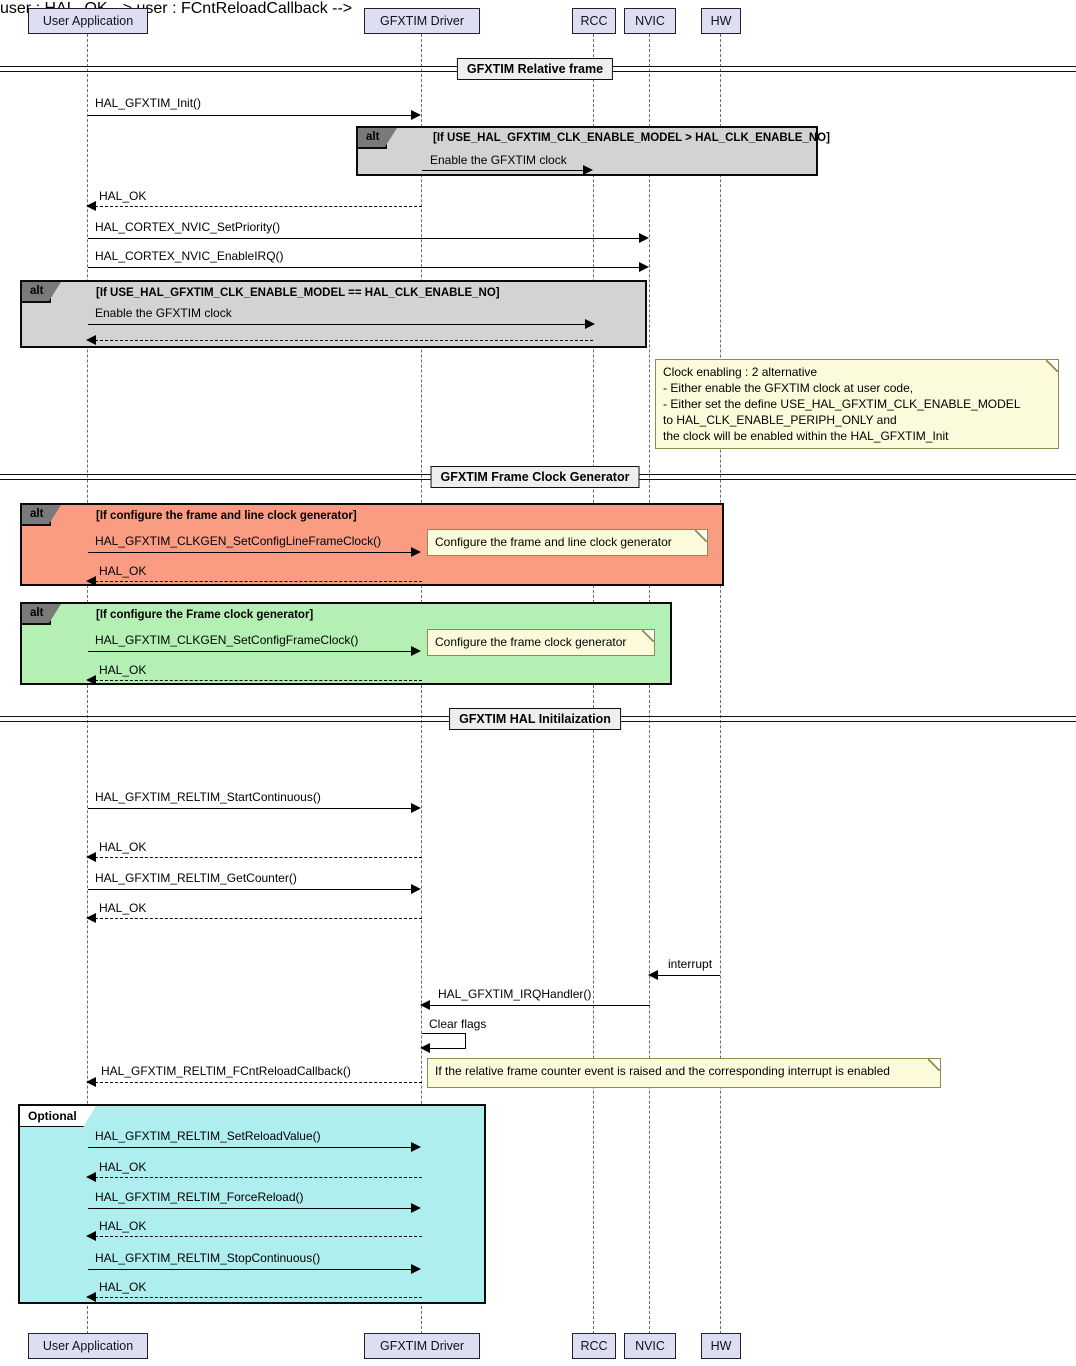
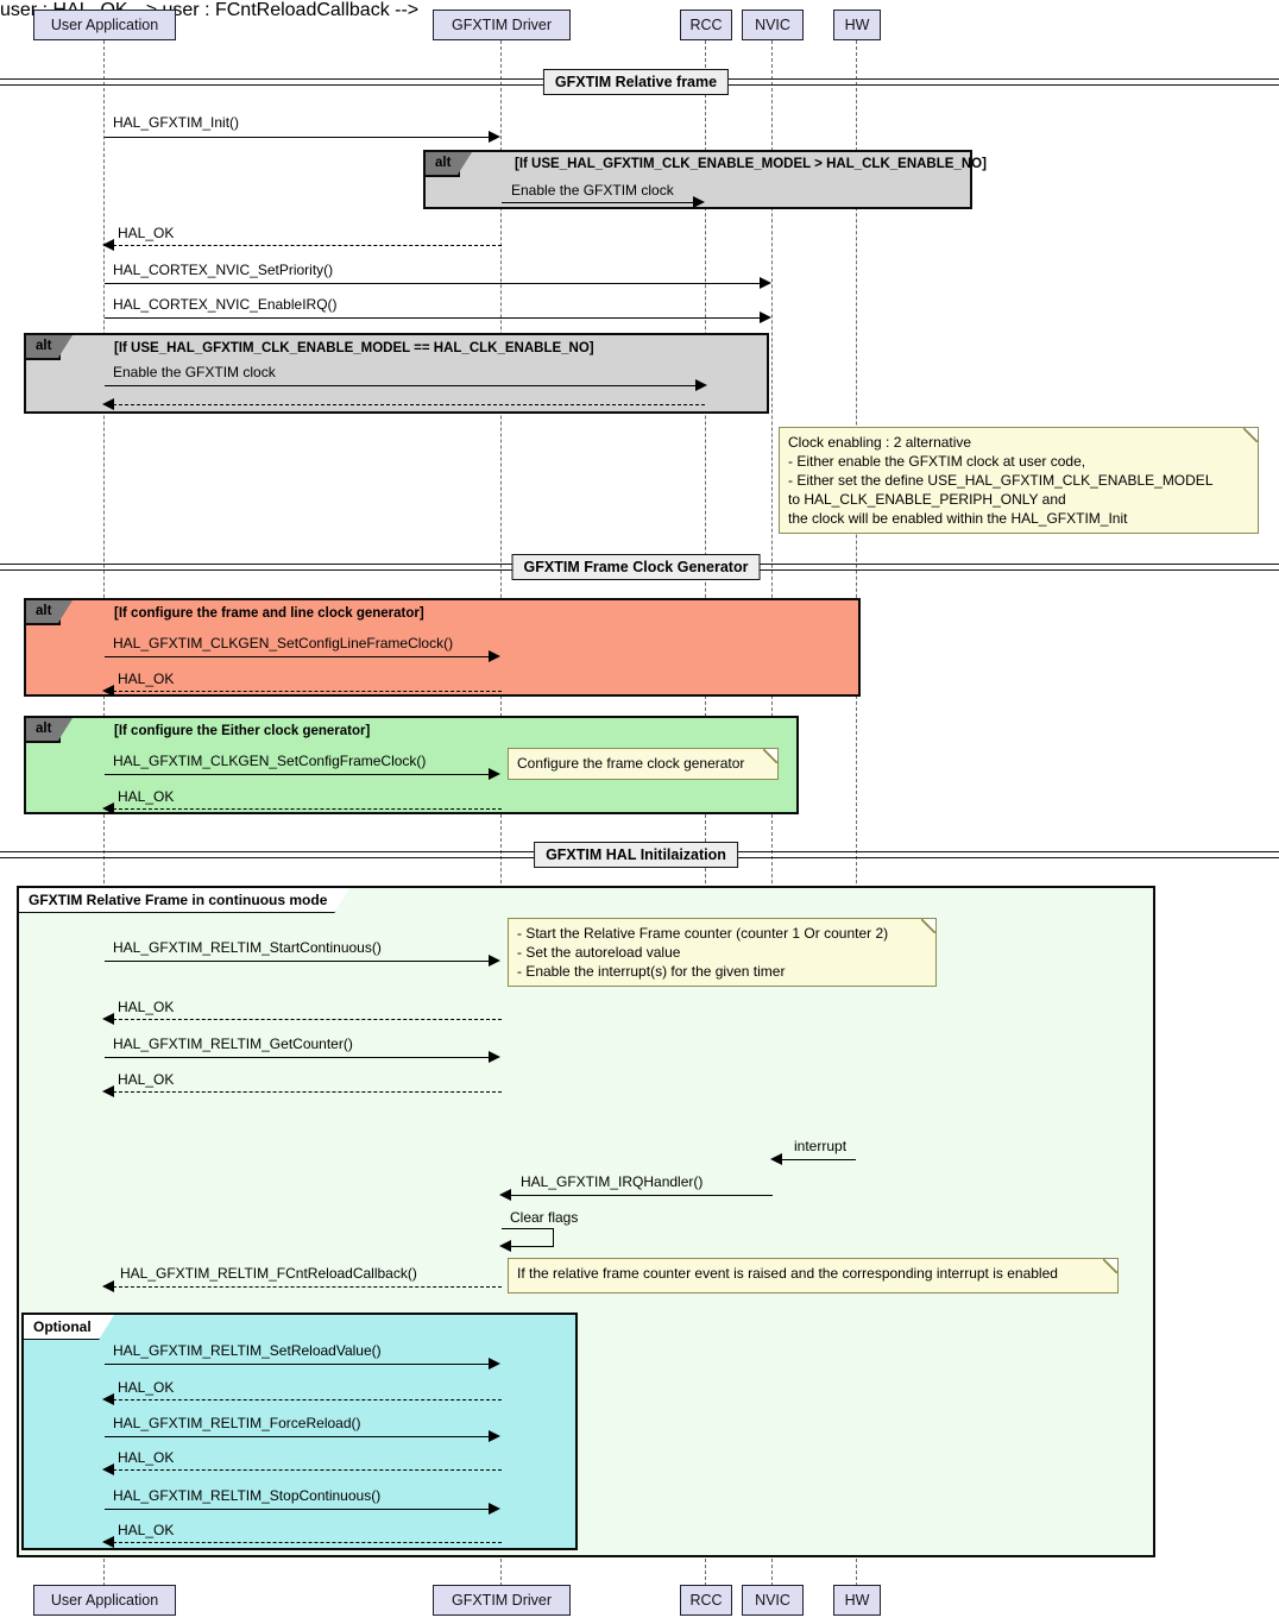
  User Application
  GFXTIM Driver
  RCC
  NVIC
  HW
  GFXTIM Relative frame
  HAL_GFXTIM_Init()
  alt
  [If USE_HAL_GFXTIM_CLK_ENABLE_MODEL > HAL_CLK_ENABLE_NO]
  Enable the GFXTIM clock
  user : HAL_OK -->
  HAL_OK
  HAL_CORTEX_NVIC_SetPriority()
  HAL_CORTEX_NVIC_EnableIRQ()
  alt
  [If USE_HAL_GFXTIM_CLK_ENABLE_MODEL == HAL_CLK_ENABLE_NO]
  Enable the GFXTIM clock
  Clock enabling : 2 alternative
  - Either enable the GFXTIM clock at user code,
  - Either set the define USE_HAL_GFXTIM_CLK_ENABLE_MODEL
  to HAL_CLK_ENABLE_PERIPH_ONLY and
  the clock will be enabled within the HAL_GFXTIM_Init
  GFXTIM Frame Clock Generator
  alt
  [If configure the frame and line clock generator]
  HAL_GFXTIM_CLKGEN_SetConfigLineFrameClock()
- Configure the frame and line clock generator
  HAL_OK
  alt
- [If configure the Frame clock generator]
+ [If configure the Either clock generator]
  HAL_GFXTIM_CLKGEN_SetConfigFrameClock()
  Configure the frame clock generator
  HAL_OK
  GFXTIM HAL Initilaization
+ GFXTIM Relative Frame in continuous mode
  HAL_GFXTIM_RELTIM_StartContinuous()
+ - Start the Relative Frame counter (counter 1 Or counter 2)
+ - Set the autoreload value
+ - Enable the interrupt(s) for the given timer
  HAL_OK
  HAL_GFXTIM_RELTIM_GetCounter()
  HAL_OK
  interrupt
  HAL_GFXTIM_IRQHandler()
  Clear flags
  user : FCntReloadCallback -->
  HAL_GFXTIM_RELTIM_FCntReloadCallback()
  If the relative frame counter event is raised and the corresponding interrupt is enabled
  Optional
  HAL_GFXTIM_RELTIM_SetReloadValue()
  HAL_OK
  HAL_GFXTIM_RELTIM_ForceReload()
  HAL_OK
  HAL_GFXTIM_RELTIM_StopContinuous()
  HAL_OK
  User Application
  GFXTIM Driver
  RCC
  NVIC
  HW
